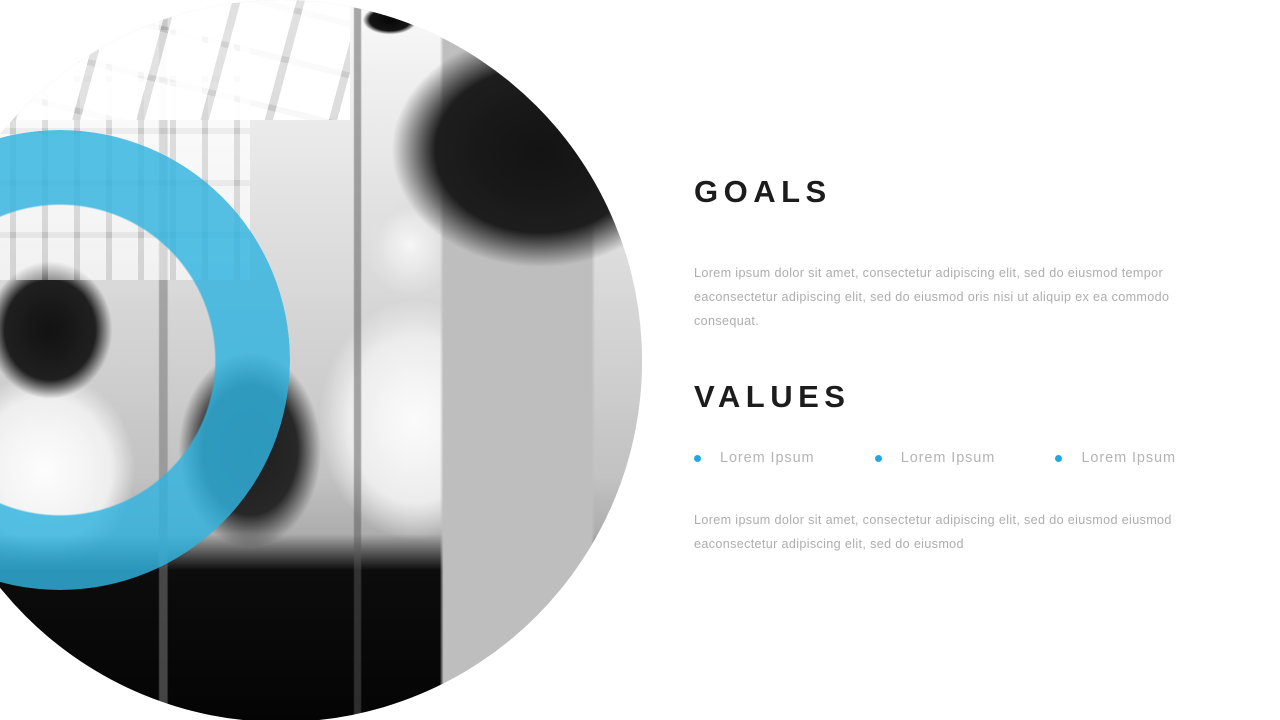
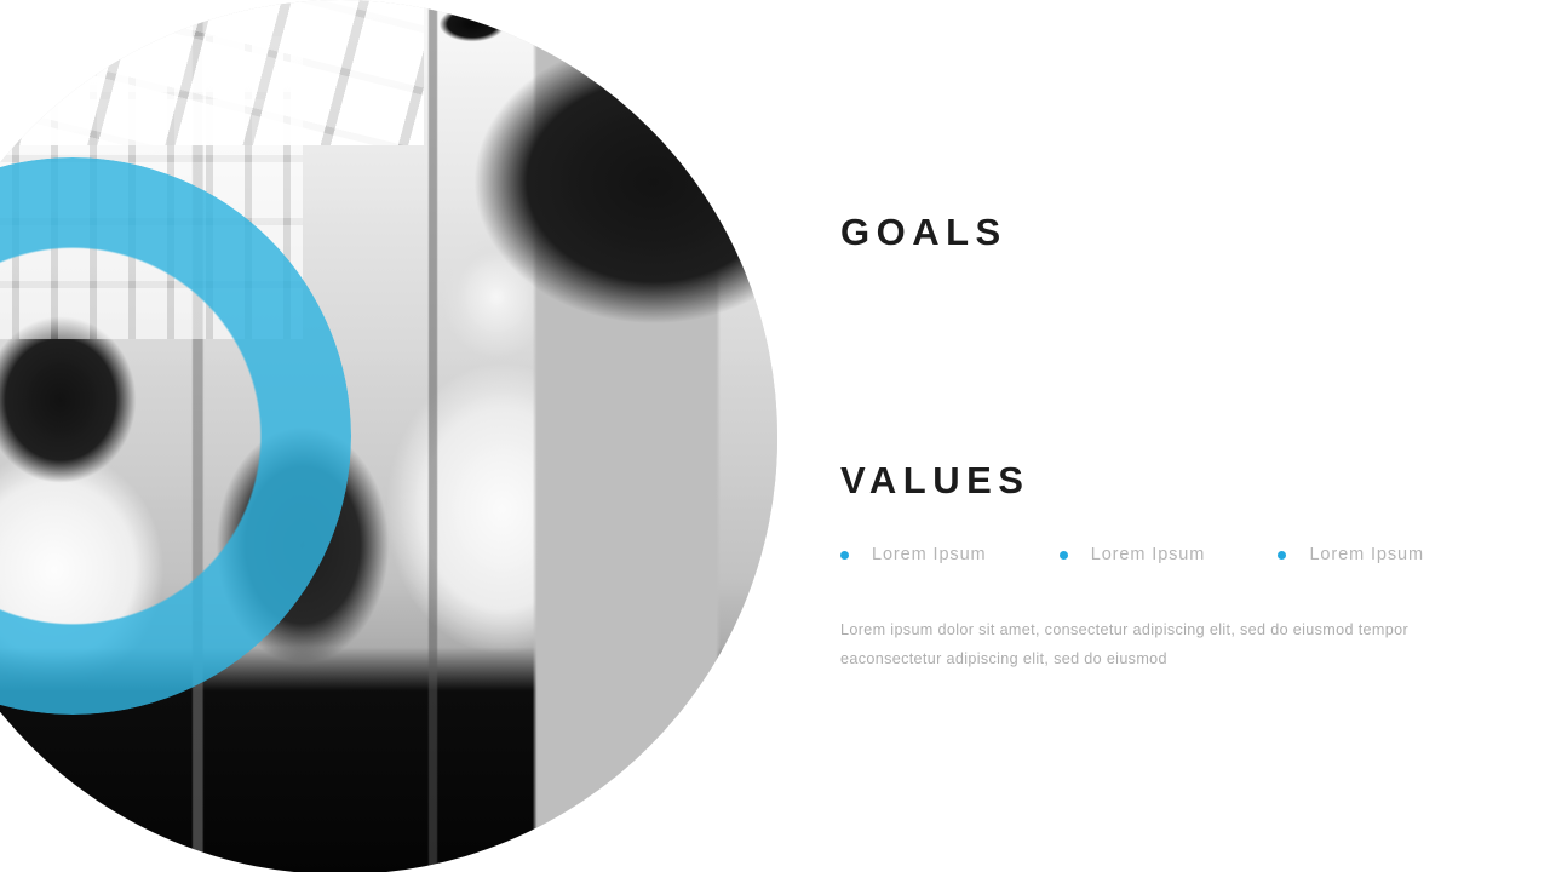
  GOALS
- Lorem ipsum dolor sit amet, consectetur adipiscing elit, sed do eiusmod tempor eaconsectetur adipiscing elit, sed do eiusmod oris nisi ut aliquip ex ea commodo consequat.
  VALUES
  Lorem Ipsum
  Lorem Ipsum
  Lorem Ipsum
- Lorem ipsum dolor sit amet, consectetur adipiscing elit, sed do eiusmod eiusmod eaconsectetur adipiscing elit, sed do eiusmod
+ Lorem ipsum dolor sit amet, consectetur adipiscing elit, sed do eiusmod tempor eaconsectetur adipiscing elit, sed do eiusmod
